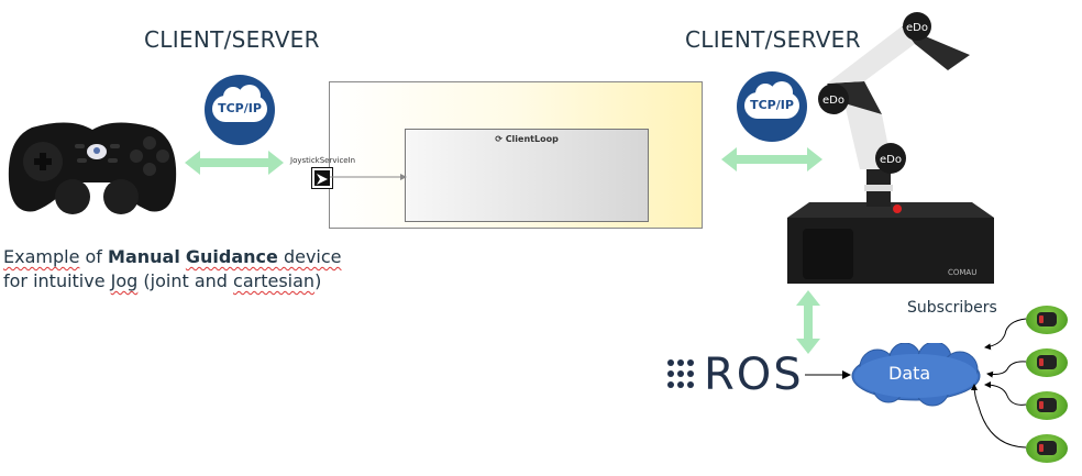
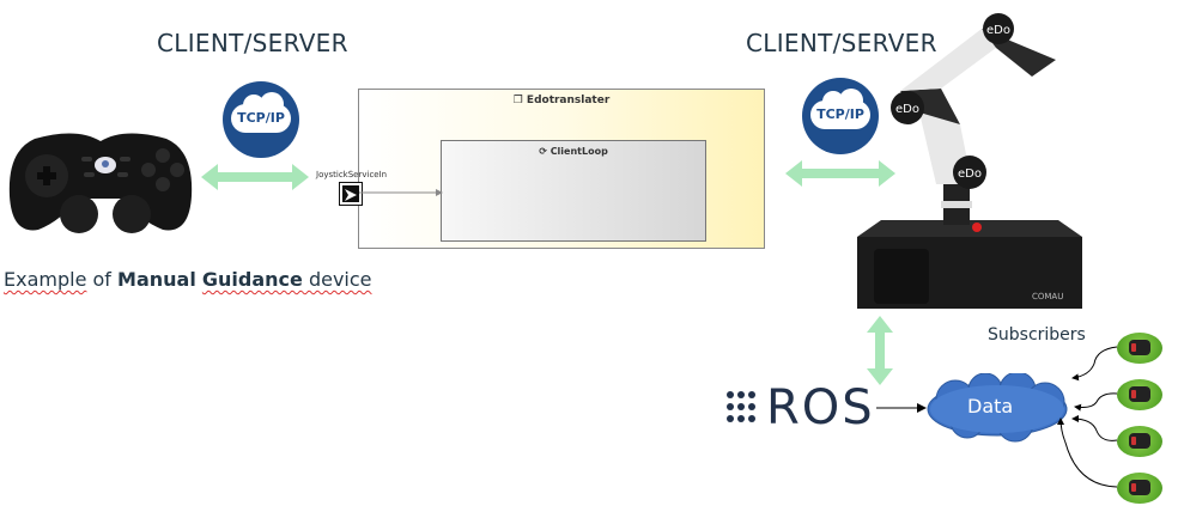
  CLIENT/SERVER
  CLIENT/SERVER
  TCP/IP
  TCP/IP
+ ❐ Edotranslater
  ⟳ ClientLoop
  JoystickServiceIn
  Example of Manual Guidance device
- for intuitive Jog (joint and cartesian)
  COMAU
  eDo
  eDo
  eDo
  ROS
  Data
  Subscribers
